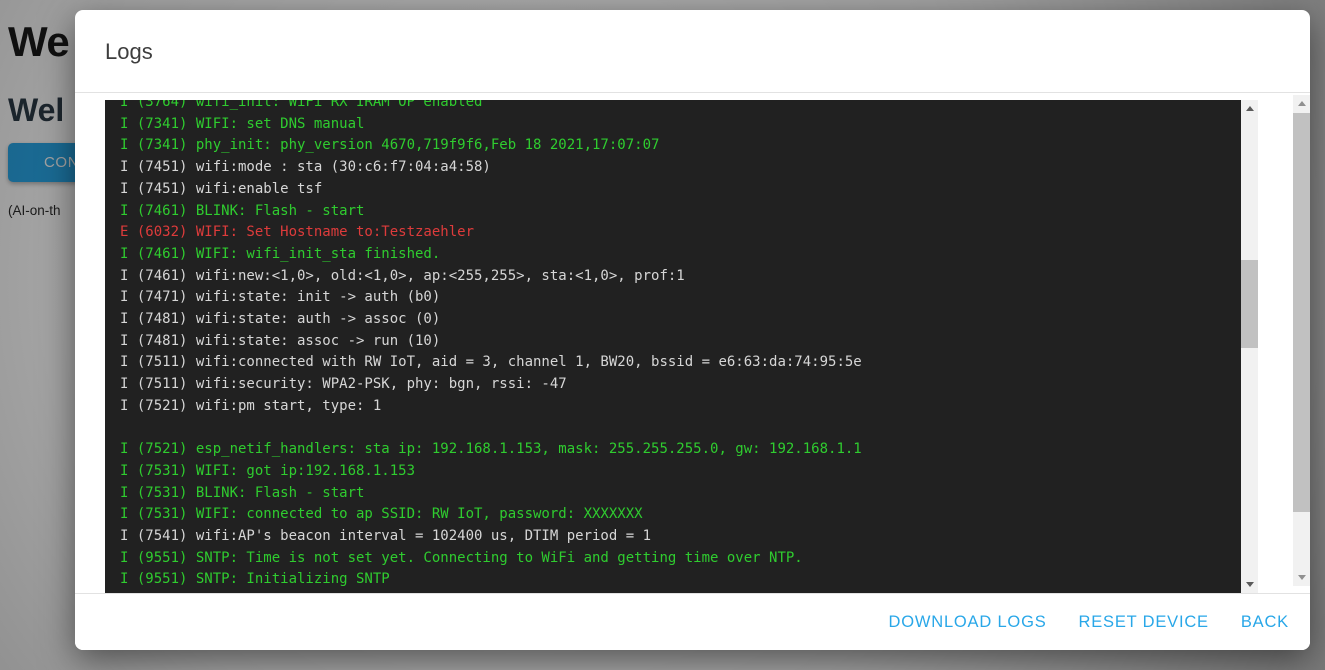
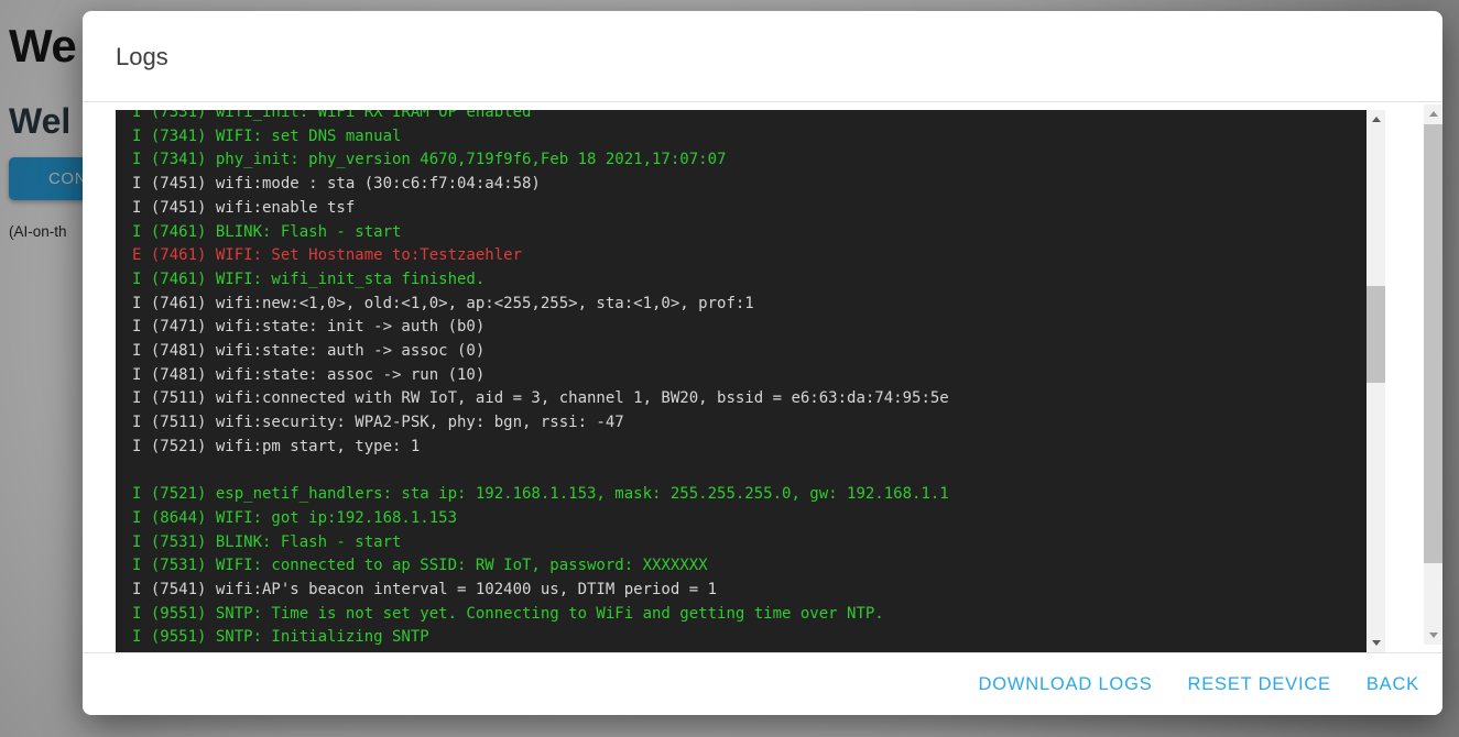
  Logs
- I (3764) wifi_init: WiFi RX IRAM OP enabled
+ I (7331) wifi_init: WiFi RX IRAM OP enabled
  I (7341) WIFI: set DNS manual
  I (7341) phy_init: phy_version 4670,719f9f6,Feb 18 2021,17:07:07
  I (7451) wifi:mode : sta (30:c6:f7:04:a4:58)
  I (7451) wifi:enable tsf
  I (7461) BLINK: Flash - start
- E (6032) WIFI: Set Hostname to:Testzaehler
+ E (7461) WIFI: Set Hostname to:Testzaehler
  I (7461) WIFI: wifi_init_sta finished.
  I (7461) wifi:new:<1,0>, old:<1,0>, ap:<255,255>, sta:<1,0>, prof:1
  I (7471) wifi:state: init -> auth (b0)
  I (7481) wifi:state: auth -> assoc (0)
  I (7481) wifi:state: assoc -> run (10)
  I (7511) wifi:connected with RW IoT, aid = 3, channel 1, BW20, bssid = e6:63:da:74:95:5e
  I (7511) wifi:security: WPA2-PSK, phy: bgn, rssi: -47
  I (7521) wifi:pm start, type: 1
  I (7521) esp_netif_handlers: sta ip: 192.168.1.153, mask: 255.255.255.0, gw: 192.168.1.1
- I (7531) WIFI: got ip:192.168.1.153
+ I (8644) WIFI: got ip:192.168.1.153
  I (7531) BLINK: Flash - start
  I (7531) WIFI: connected to ap SSID: RW IoT, password: XXXXXXX
  I (7541) wifi:AP's beacon interval = 102400 us, DTIM period = 1
  I (9551) SNTP: Time is not set yet. Connecting to WiFi and getting time over NTP.
  I (9551) SNTP: Initializing SNTP
  DOWNLOAD LOGS
  RESET DEVICE
  BACK
